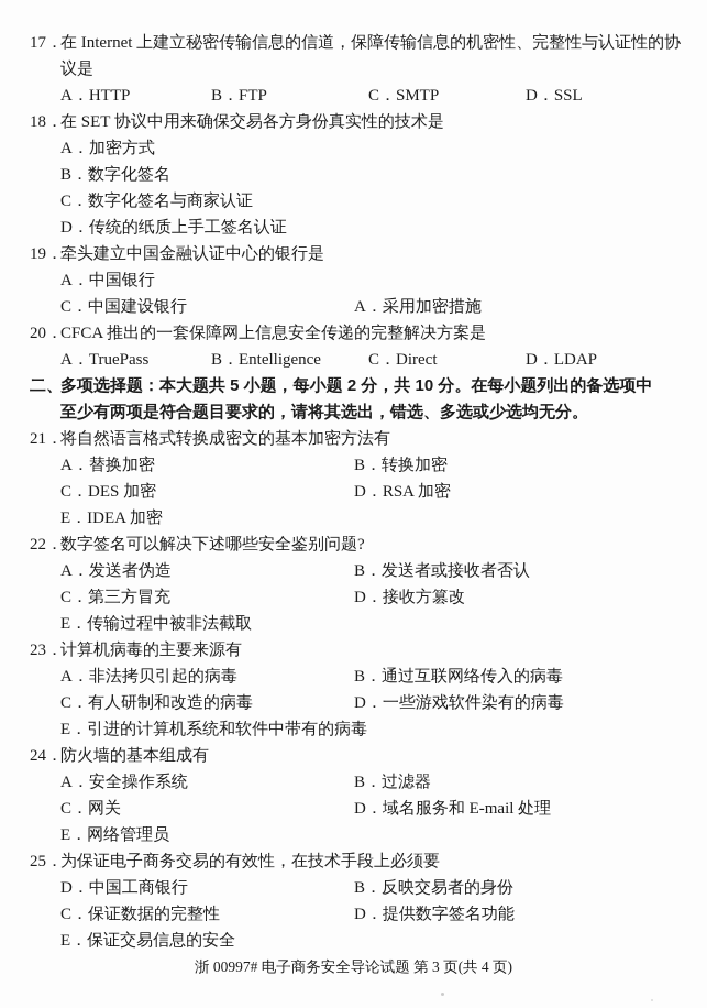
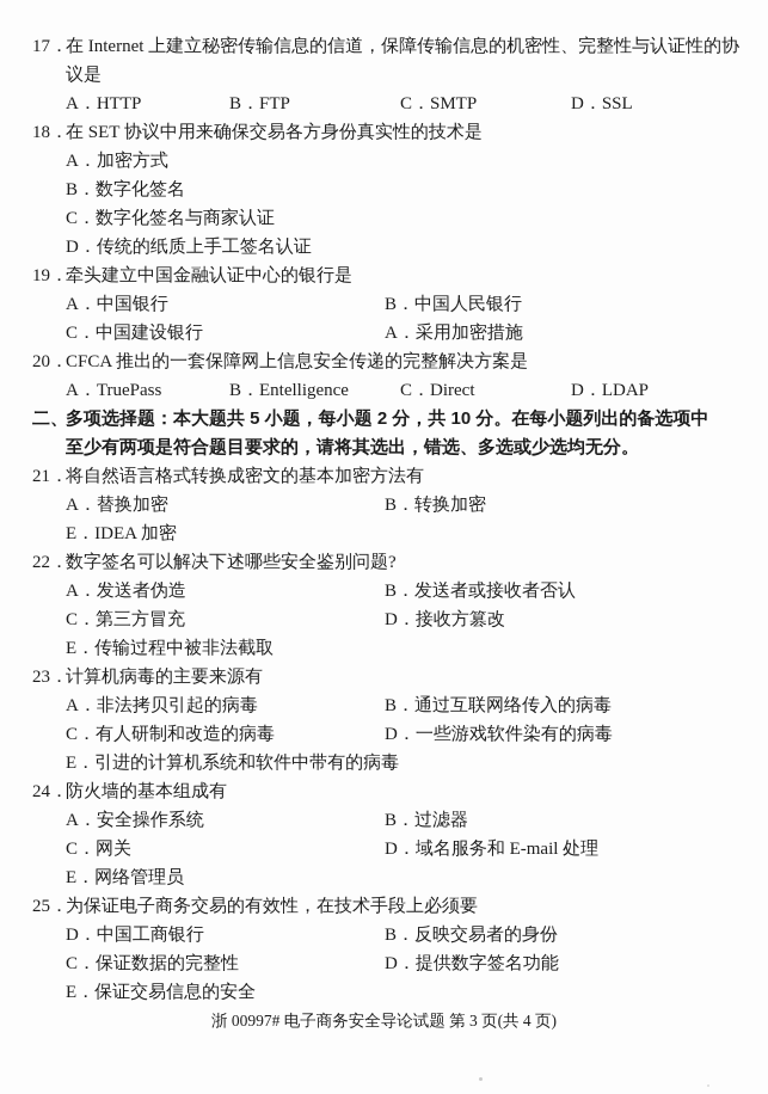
  17．
  在 Internet 上建立秘密传输信息的信道，保障传输信息的机密性、完整性与认证性的协
  议是
  A．HTTP
  B．FTP
  C．SMTP
  D．SSL
  18．
  在 SET 协议中用来确保交易各方身份真实性的技术是
  A．加密方式
  B．数字化签名
  C．数字化签名与商家认证
  D．传统的纸质上手工签名认证
  19．
  牵头建立中国金融认证中心的银行是
  A．中国银行
+ B．中国人民银行
  C．中国建设银行
  A．采用加密措施
  20．
  CFCA 推出的一套保障网上信息安全传递的完整解决方案是
  A．TruePass
  B．Entelligence
  C．Direct
  D．LDAP
  二、
  多项选择题：本大题共 5 小题，每小题 2 分，共 10 分。在每小题列出的备选项中
  至少有两项是符合题目要求的，请将其选出，错选、多选或少选均无分。
  21．
  将自然语言格式转换成密文的基本加密方法有
  A．替换加密
  B．转换加密
- C．DES 加密
- D．RSA 加密
  E．IDEA 加密
  22．
  数字签名可以解决下述哪些安全鉴别问题?
  A．发送者伪造
  B．发送者或接收者否认
  C．第三方冒充
  D．接收方篡改
  E．传输过程中被非法截取
  23．
  计算机病毒的主要来源有
  A．非法拷贝引起的病毒
  B．通过互联网络传入的病毒
  C．有人研制和改造的病毒
  D．一些游戏软件染有的病毒
  E．引进的计算机系统和软件中带有的病毒
  24．
  防火墙的基本组成有
  A．安全操作系统
  B．过滤器
  C．网关
  D．域名服务和 E-mail 处理
  E．网络管理员
  25．
  为保证电子商务交易的有效性，在技术手段上必须要
  D．中国工商银行
  B．反映交易者的身份
  C．保证数据的完整性
  D．提供数字签名功能
  E．保证交易信息的安全
  浙 00997# 电子商务安全导论试题 第 3 页(共 4 页)
